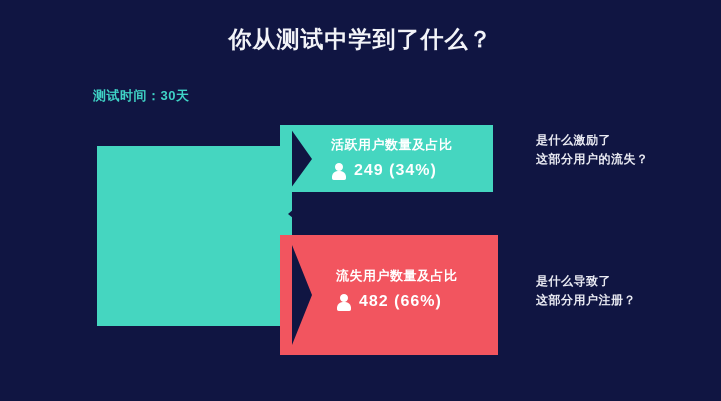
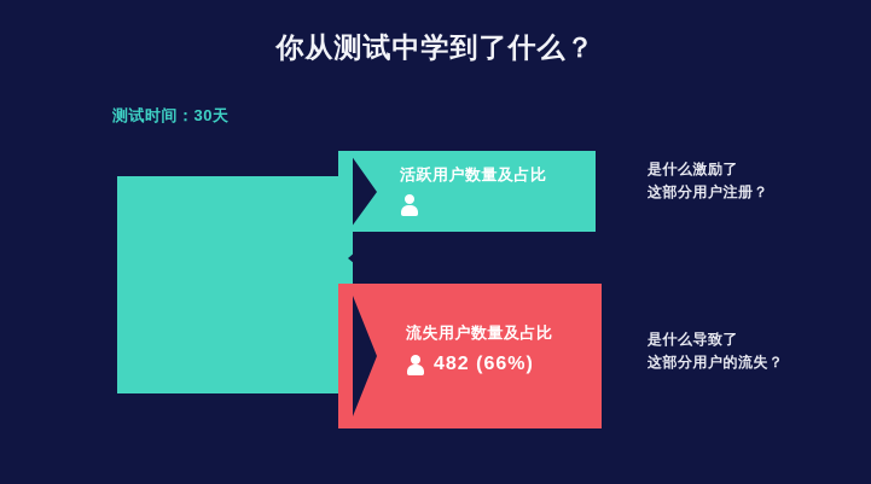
  你从测试中学到了什么？
  测试时间：30天
  活跃用户数量及占比
- 249 (34%)
  流失用户数量及占比
  482 (66%)
  是什么激励了
- 这部分用户的流失？
+ 这部分用户注册？
  是什么导致了
- 这部分用户注册？
+ 这部分用户的流失？
